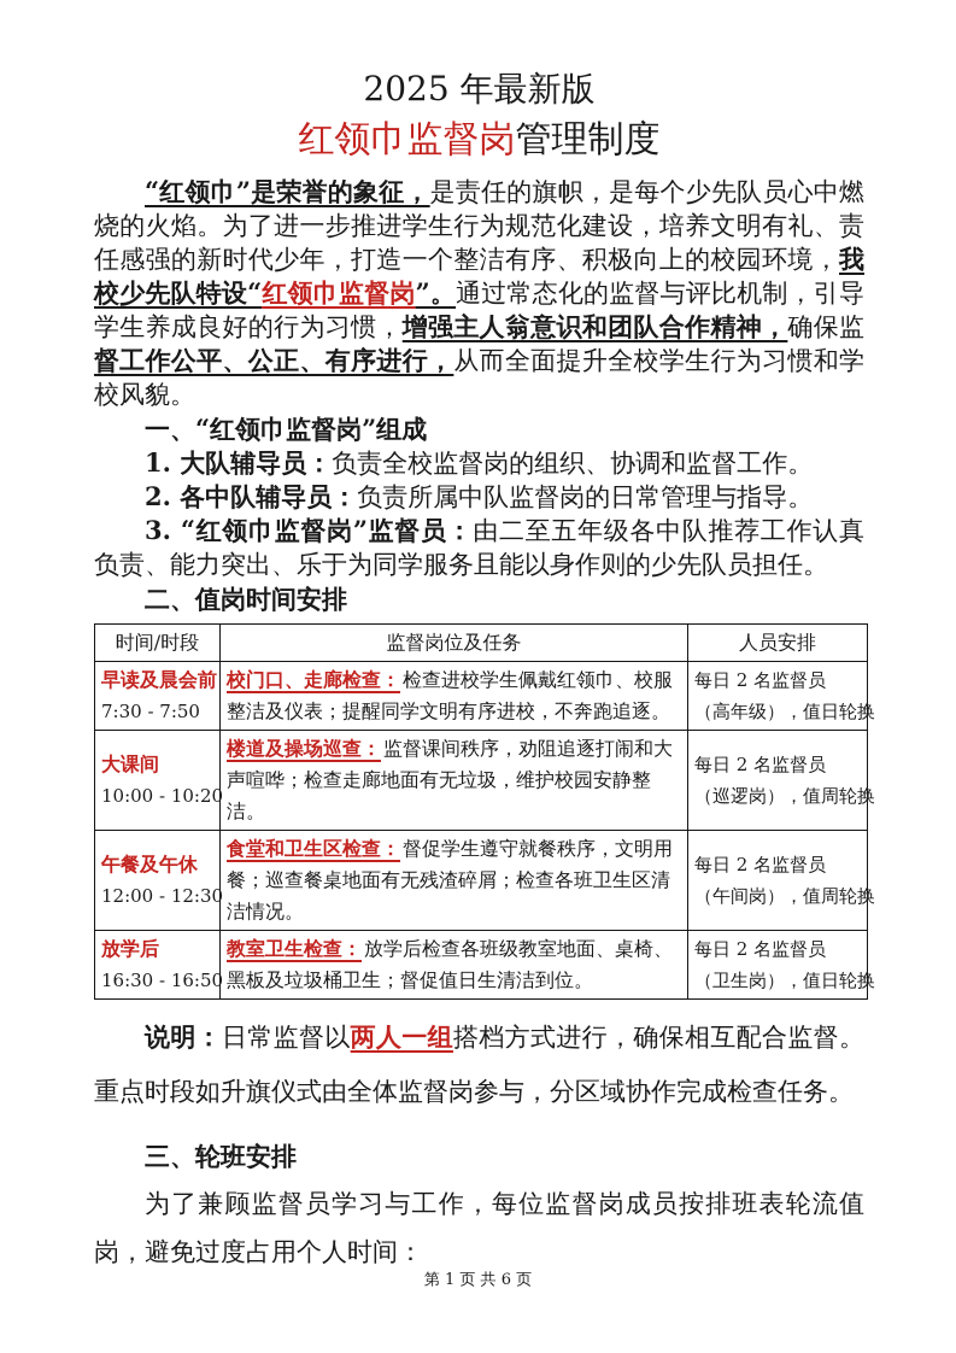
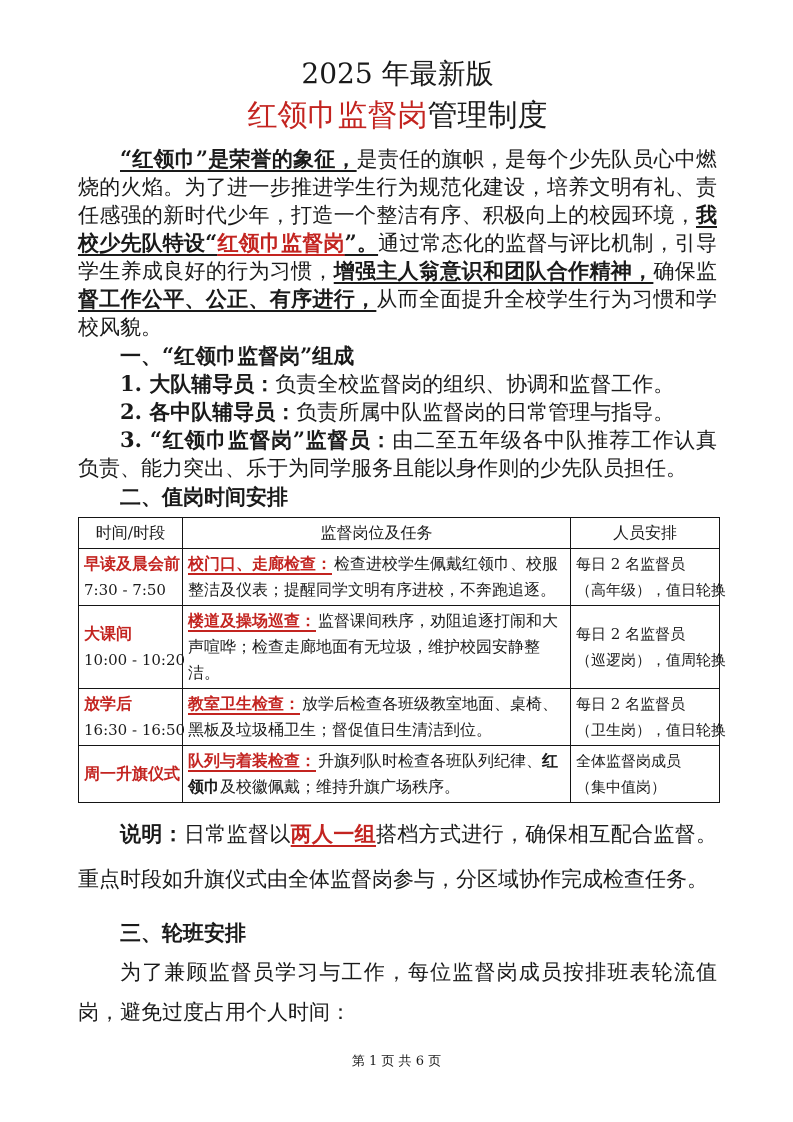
  2025 年最新版
  红领巾监督岗管理制度
  “红领巾”是荣誉的象征，是责任的旗帜，是每个少先队员心中燃烧的火焰。为了进一步推进学生行为规范化建设，培养文明有礼、责任感强的新时代少年，打造一个整洁有序、积极向上的校园环境，我校少先队特设“红领巾监督岗”。通过常态化的监督与评比机制，引导学生养成良好的行为习惯，增强主人翁意识和团队合作精神，确保监督工作公平、公正、有序进行，从而全面提升全校学生行为习惯和学校风貌。
  一、“红领巾监督岗”组成
  1. 大队辅导员：负责全校监督岗的组织、协调和监督工作。
  2. 各中队辅导员：负责所属中队监督岗的日常管理与指导。
  3. “红领巾监督岗”监督员：由二至五年级各中队推荐工作认真负责、能力突出、乐于为同学服务且能以身作则的少先队员担任。
  二、值岗时间安排
  时间/时段	监督岗位及任务	人员安排
  早读及晨会前7:30 - 7:50	校门口、走廊检查：检查进校学生佩戴红领巾、校服整洁及仪表；提醒同学文明有序进校，不奔跑追逐。	每日 2 名监督员（高年级），值日轮换
  大课间10:00 - 10:20	楼道及操场巡查：监督课间秩序，劝阻追逐打闹和大声喧哗；检查走廊地面有无垃圾，维护校园安静整洁。	每日 2 名监督员（巡逻岗），值周轮换
- 午餐及午休12:00 - 12:30	食堂和卫生区检查：督促学生遵守就餐秩序，文明用餐；巡查餐桌地面有无残渣碎屑；检查各班卫生区清洁情况。	每日 2 名监督员（午间岗），值周轮换
  放学后16:30 - 16:50	教室卫生检查：放学后检查各班级教室地面、桌椅、黑板及垃圾桶卫生；督促值日生清洁到位。	每日 2 名监督员（卫生岗），值日轮换
+ 周一升旗仪式	队列与着装检查：升旗列队时检查各班队列纪律、红领巾及校徽佩戴；维持升旗广场秩序。	全体监督岗成员（集中值岗）
  说明：日常监督以两人一组搭档方式进行，确保相互配合监督。重点时段如升旗仪式由全体监督岗参与，分区域协作完成检查任务。
  三、轮班安排
  为了兼顾监督员学习与工作，每位监督岗成员按排班表轮流值岗，避免过度占用个人时间：
  第 1 页 共 6 页
